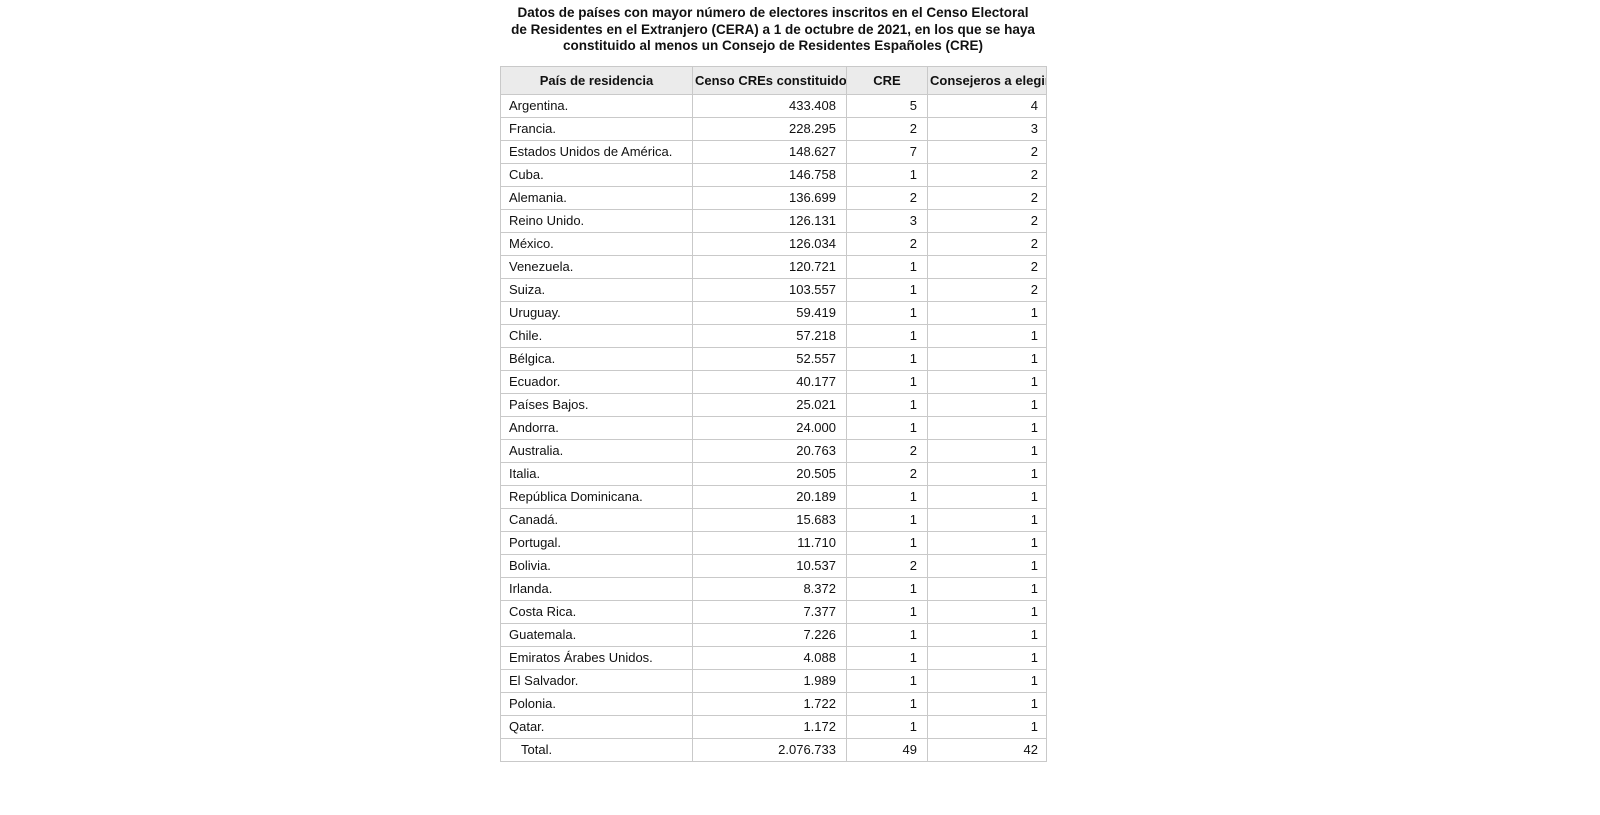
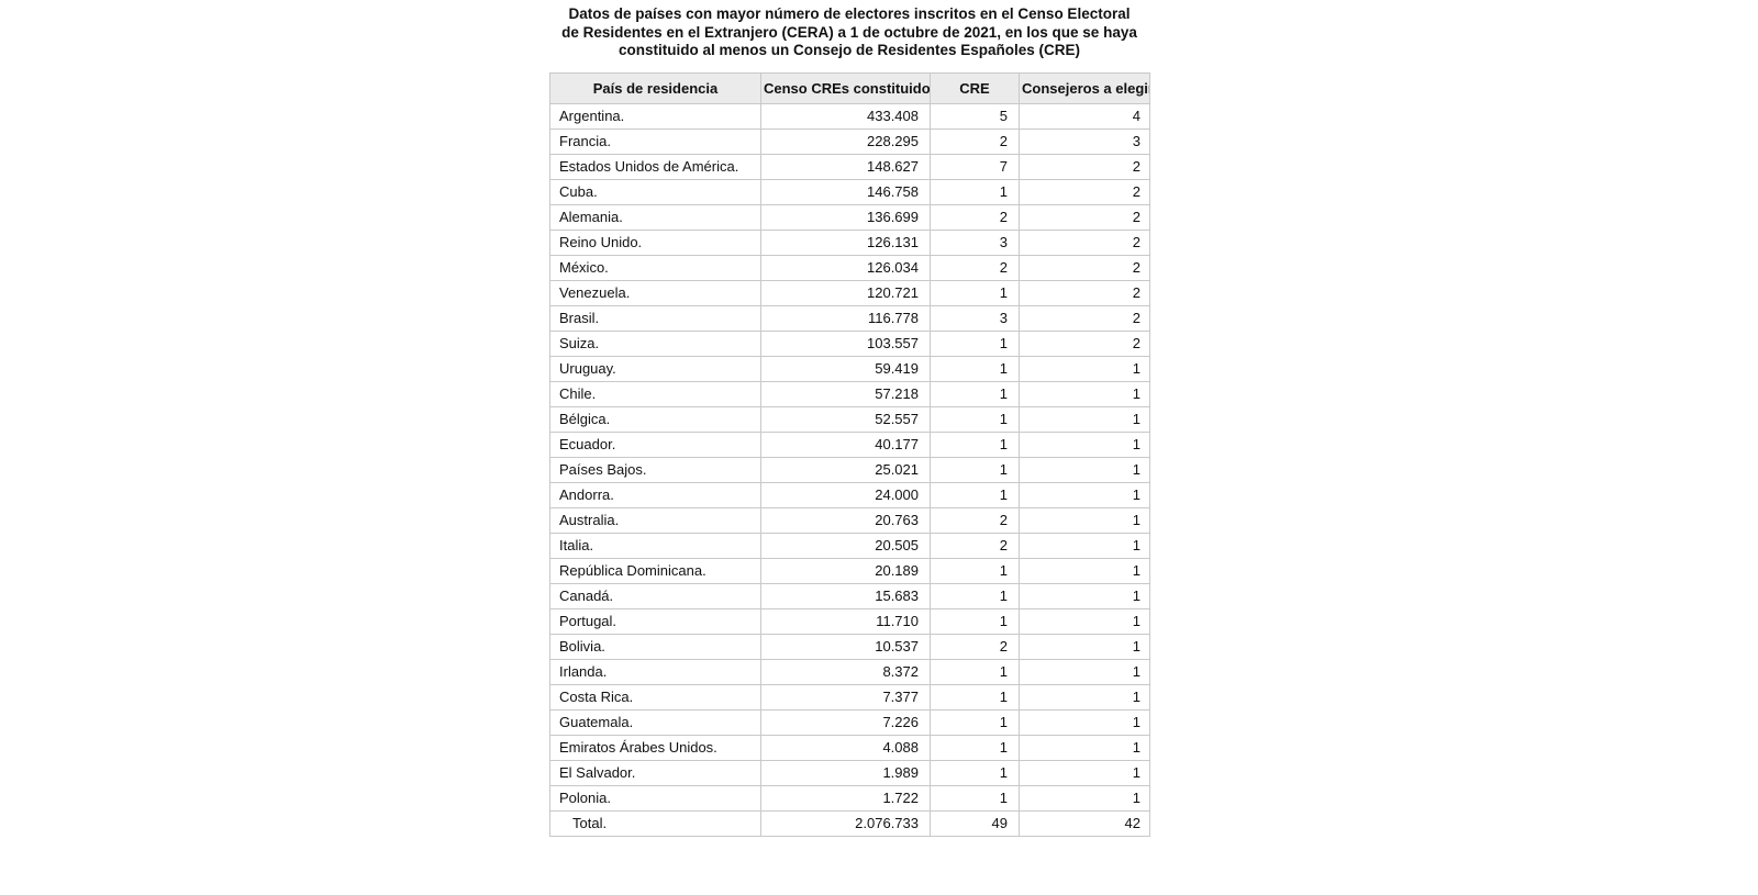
  Datos de países con mayor número de electores inscritos en el Censo Electoral
  de Residentes en el Extranjero (CERA) a 1 de octubre de 2021, en los que se haya
  constituido al menos un Consejo de Residentes Españoles (CRE)
  País de residencia	Censo CREs constituido	CRE	Consejeros a elegi
  Argentina.	433.408	5	4
  Francia.	228.295	2	3
  Estados Unidos de América.	148.627	7	2
  Cuba.	146.758	1	2
  Alemania.	136.699	2	2
  Reino Unido.	126.131	3	2
  México.	126.034	2	2
  Venezuela.	120.721	1	2
+ Brasil.	116.778	3	2
  Suiza.	103.557	1	2
  Uruguay.	59.419	1	1
  Chile.	57.218	1	1
  Bélgica.	52.557	1	1
  Ecuador.	40.177	1	1
  Países Bajos.	25.021	1	1
  Andorra.	24.000	1	1
  Australia.	20.763	2	1
  Italia.	20.505	2	1
  República Dominicana.	20.189	1	1
  Canadá.	15.683	1	1
  Portugal.	11.710	1	1
  Bolivia.	10.537	2	1
  Irlanda.	8.372	1	1
  Costa Rica.	7.377	1	1
  Guatemala.	7.226	1	1
  Emiratos Árabes Unidos.	4.088	1	1
  El Salvador.	1.989	1	1
  Polonia.	1.722	1	1
- Qatar.	1.172	1	1
  Total.	2.076.733	49	42
